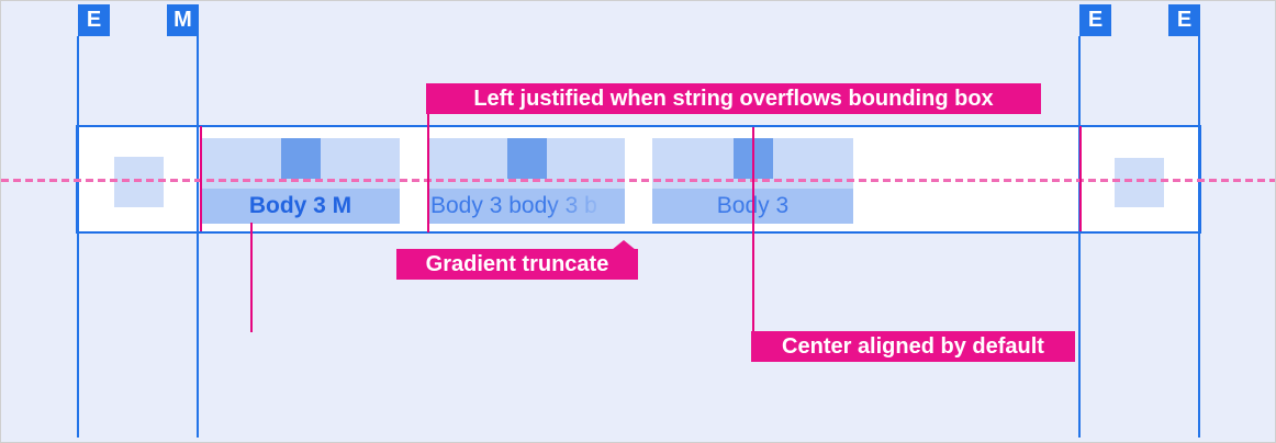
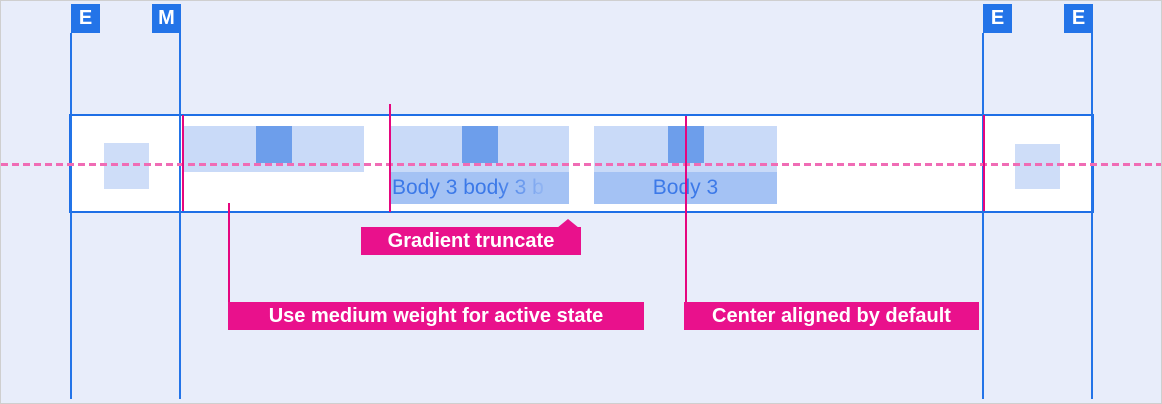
  E
  M
  E
  E
- Body 3 M
  Body 3 bod
  Boy 3
- Left justified when string overflows bounding box
  Gradient truncate
+ Use medium weight for active state
  Center aligned by default
